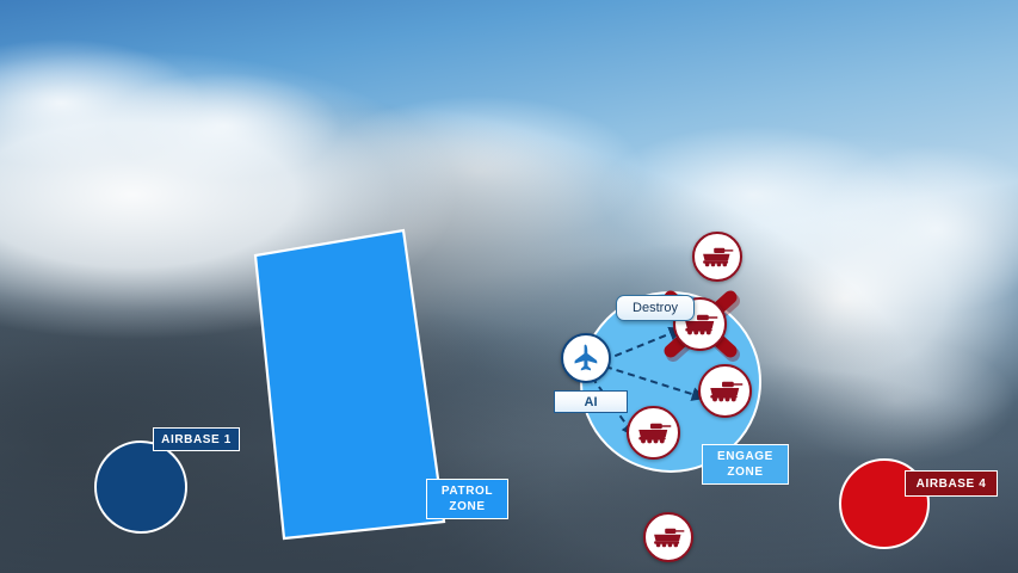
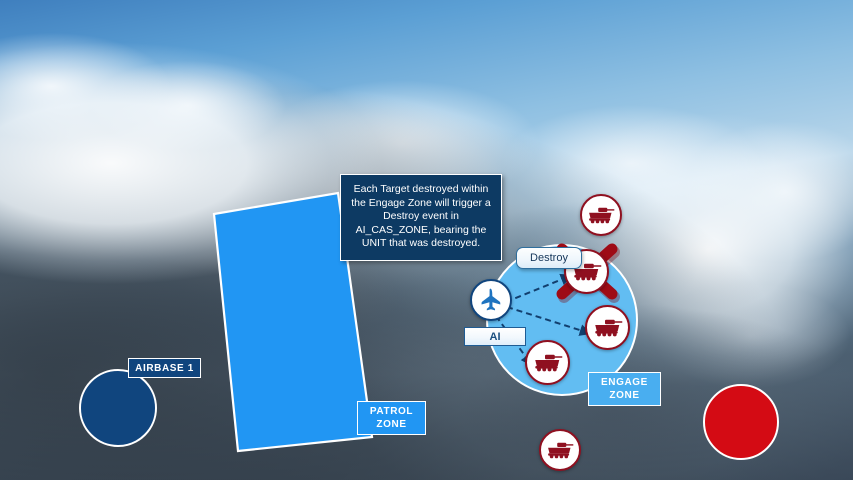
+ Each Target destroyed within the Engage Zone will trigger a Destroy event in AI_CAS_ZONE, bearing the UNIT that was destroyed.
  Destroy
  AI
  AIRBASE 1
- AIRBASE 4
  PATROL
  ZONE
  ENGAGE
  ZONE
